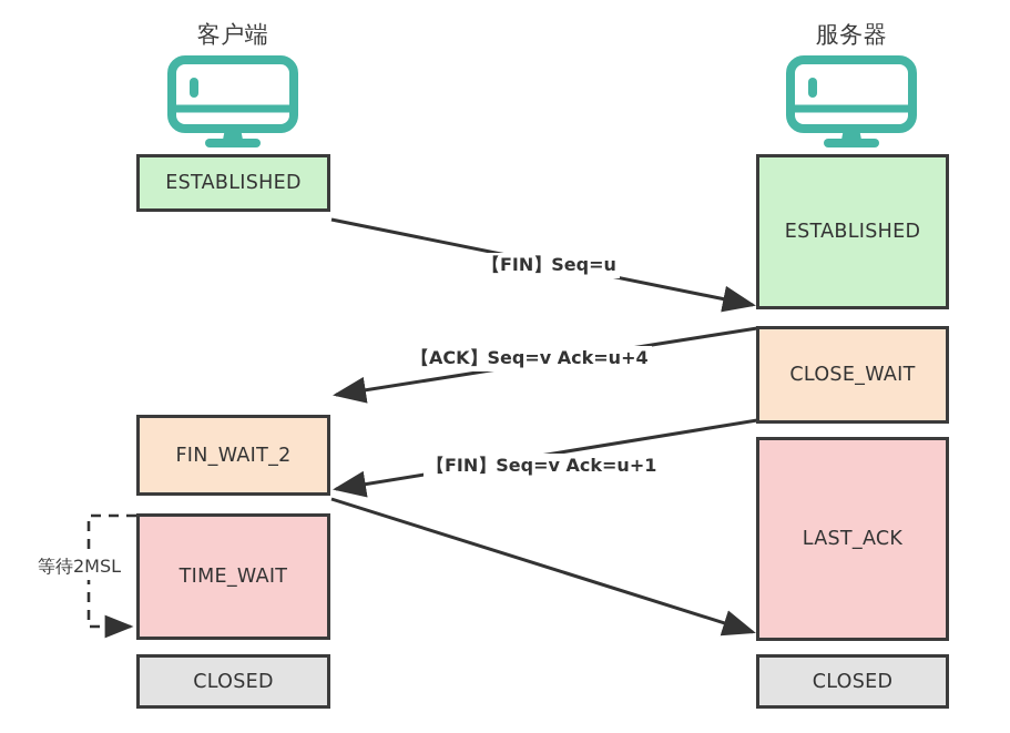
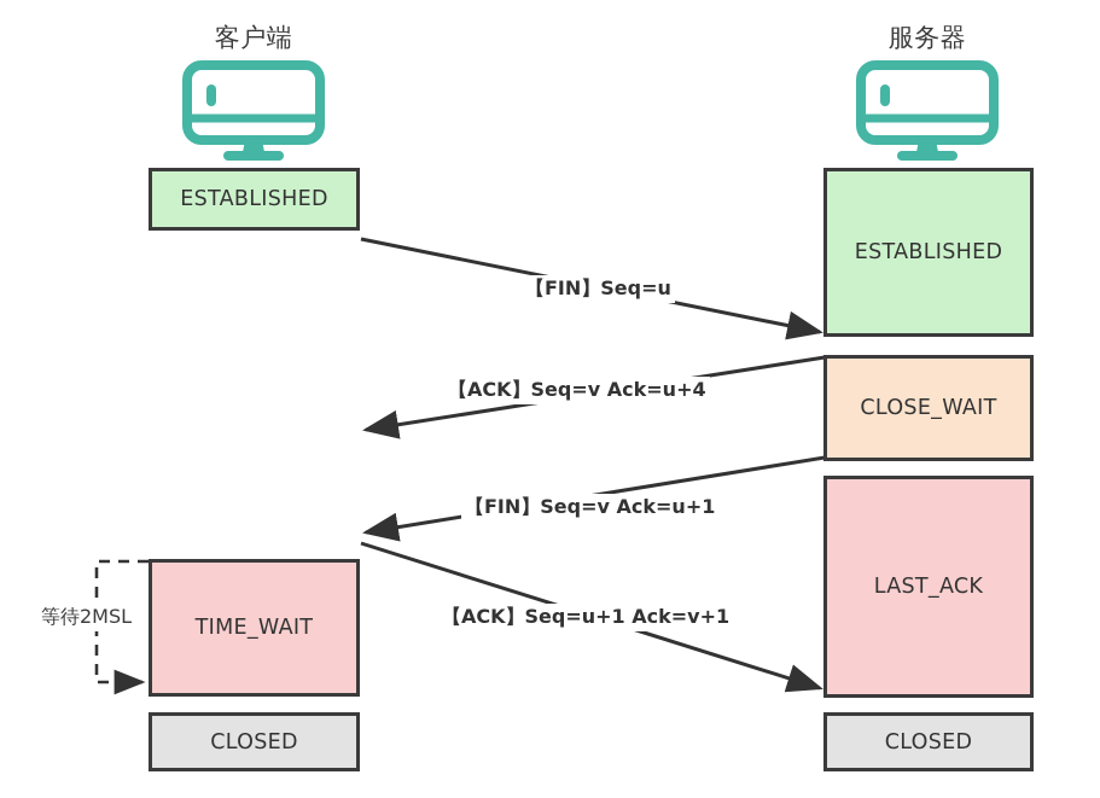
  客户端
  服务器
  ESTABLISHED
- FIN_WAIT_2
  TIME_WAIT
  CLOSED
  ESTABLISHED
  CLOSE_WAIT
  LAST_ACK
  CLOSED
  等待2MSL
  【FIN】Seq=u
  【ACK】Seq=v Ack=u+4
  【FIN】Seq=v Ack=u+1
+ 【ACK】Seq=u+1 Ack=v+1
